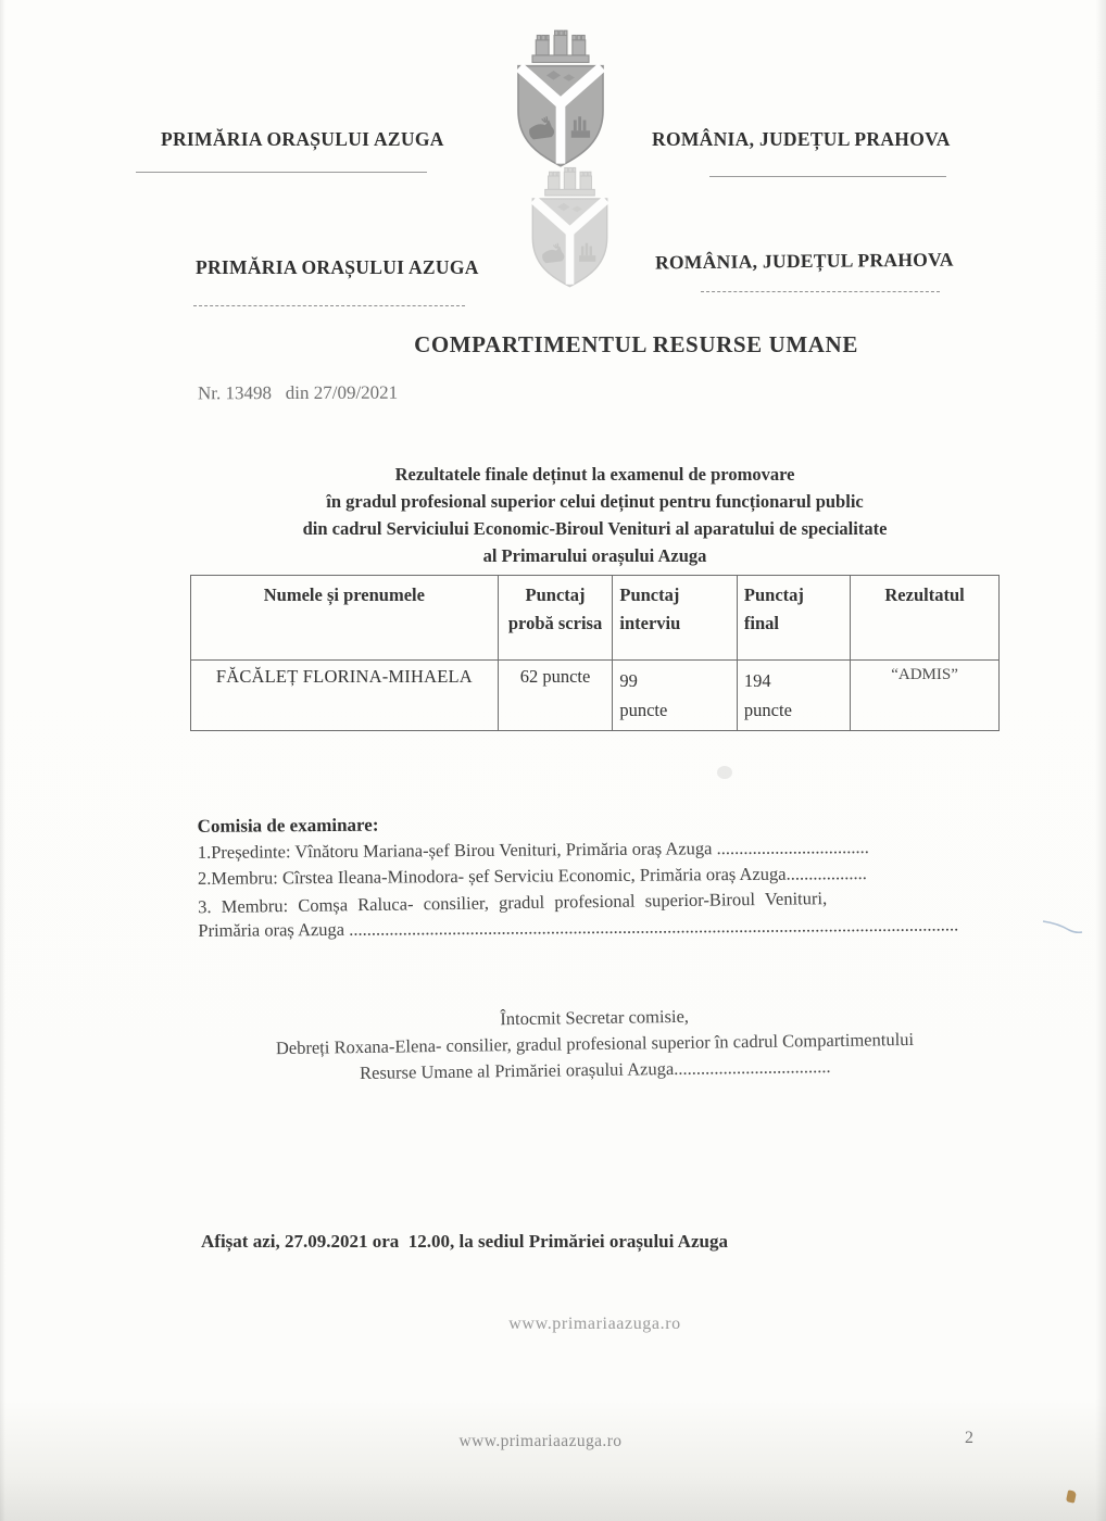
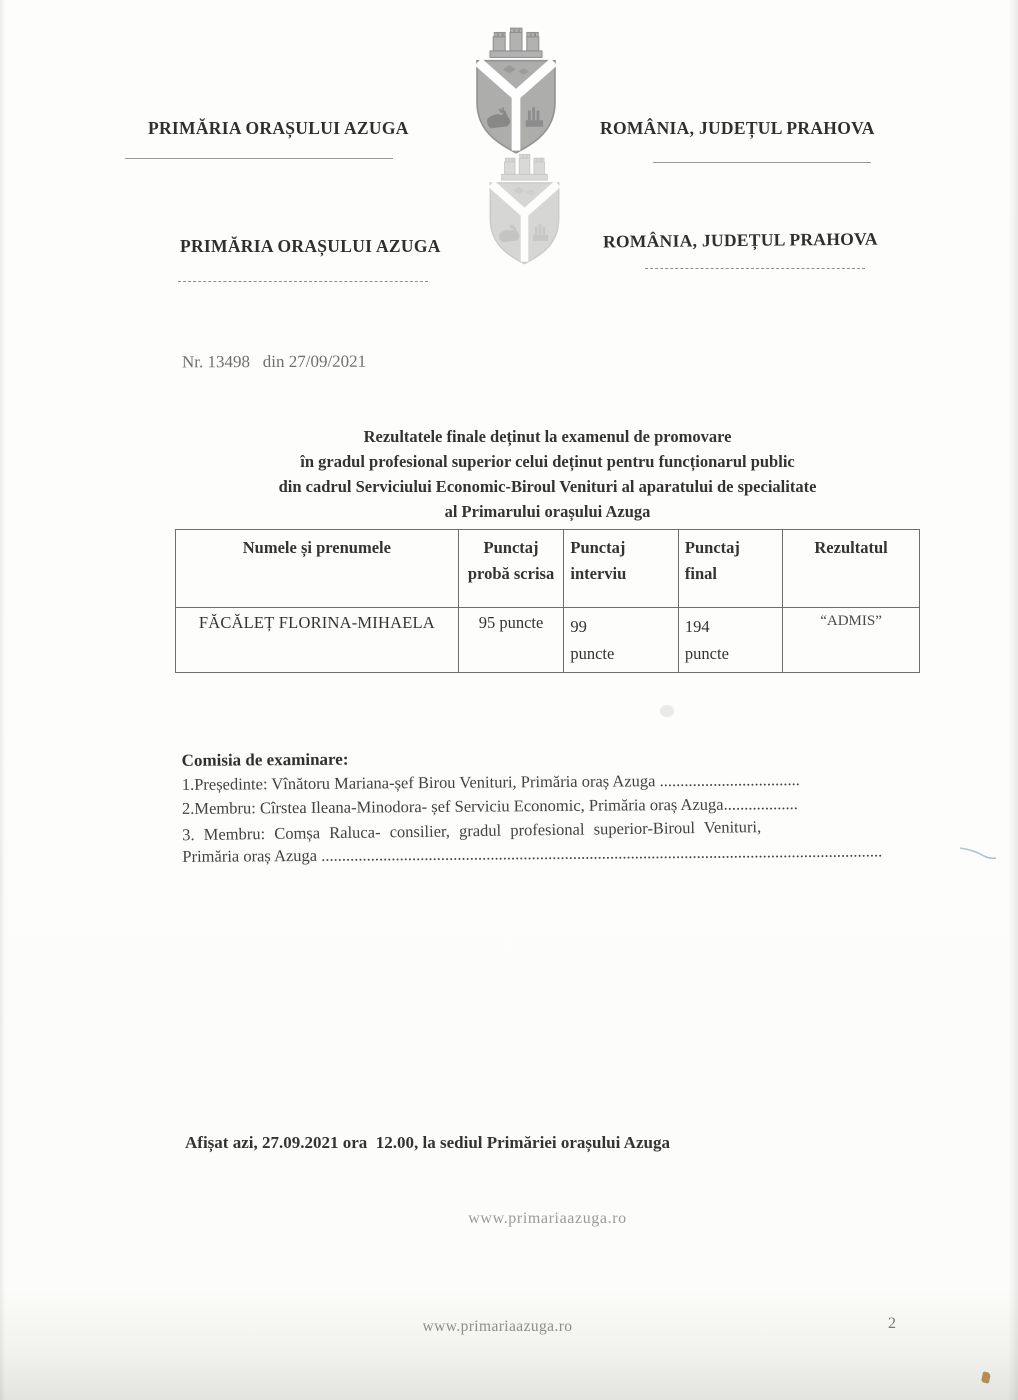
  PRIMĂRIA ORAȘULUI AZUGA
  ROMÂNIA, JUDEȚUL PRAHOVA
  PRIMĂRIA ORAȘULUI AZUGA
  ROMÂNIA, JUDEȚUL PRAHOVA
- COMPARTIMENTUL RESURSE UMANE
  Nr. 13498 din 27/09/2021
  Rezultatele finale deținut la examenul de promovare
  în gradul profesional superior celui deținut pentru funcționarul public
  din cadrul Serviciului Economic-Biroul Venituri al aparatului de specialitate
  al Primarului orașului Azuga
  Numele și prenumele	Punctaj probă scrisa	Punctaj interviu	Punctaj final	Rezultatul
- FĂCĂLEȚ FLORINA-MIHAELA	62 puncte	99 puncte	194 puncte	“ADMIS”
+ FĂCĂLEȚ FLORINA-MIHAELA	95 puncte	99 puncte	194 puncte	“ADMIS”
  Comisia de examinare:
  1.Președinte: Vînătoru Mariana-șef Birou Venituri, Primăria oraș Azuga ..................................
  2.Membru: Cîrstea Ileana-Minodora- șef Serviciu Economic, Primăria oraș Azuga..................
  3. Membru: Comșa Raluca- consilier, gradul profesional superior-Biroul Venituri,
  Primăria oraș Azuga ........................................................................................................................................
- Întocmit Secretar comisie,
- Debreți Roxana-Elena- consilier, gradul profesional superior în cadrul Compartimentului
- Resurse Umane al Primăriei orașului Azuga...................................
  Afișat azi, 27.09.2021 ora 12.00, la sediul Primăriei orașului Azuga
  www.primariaazuga.ro
  www.primariaazuga.ro
  2
